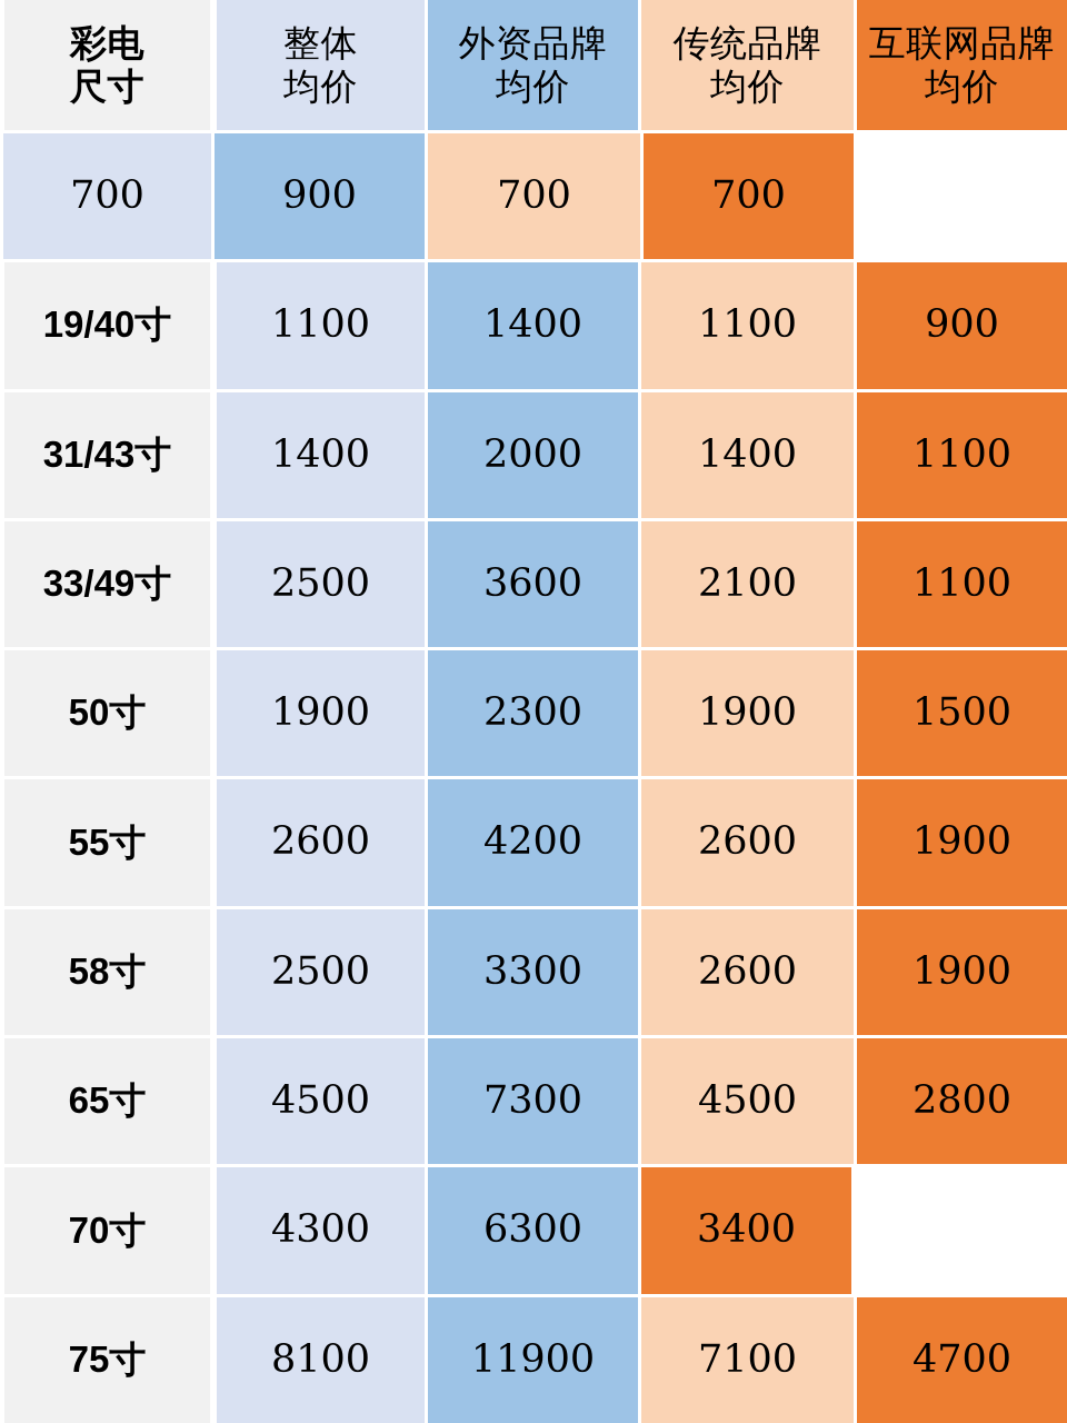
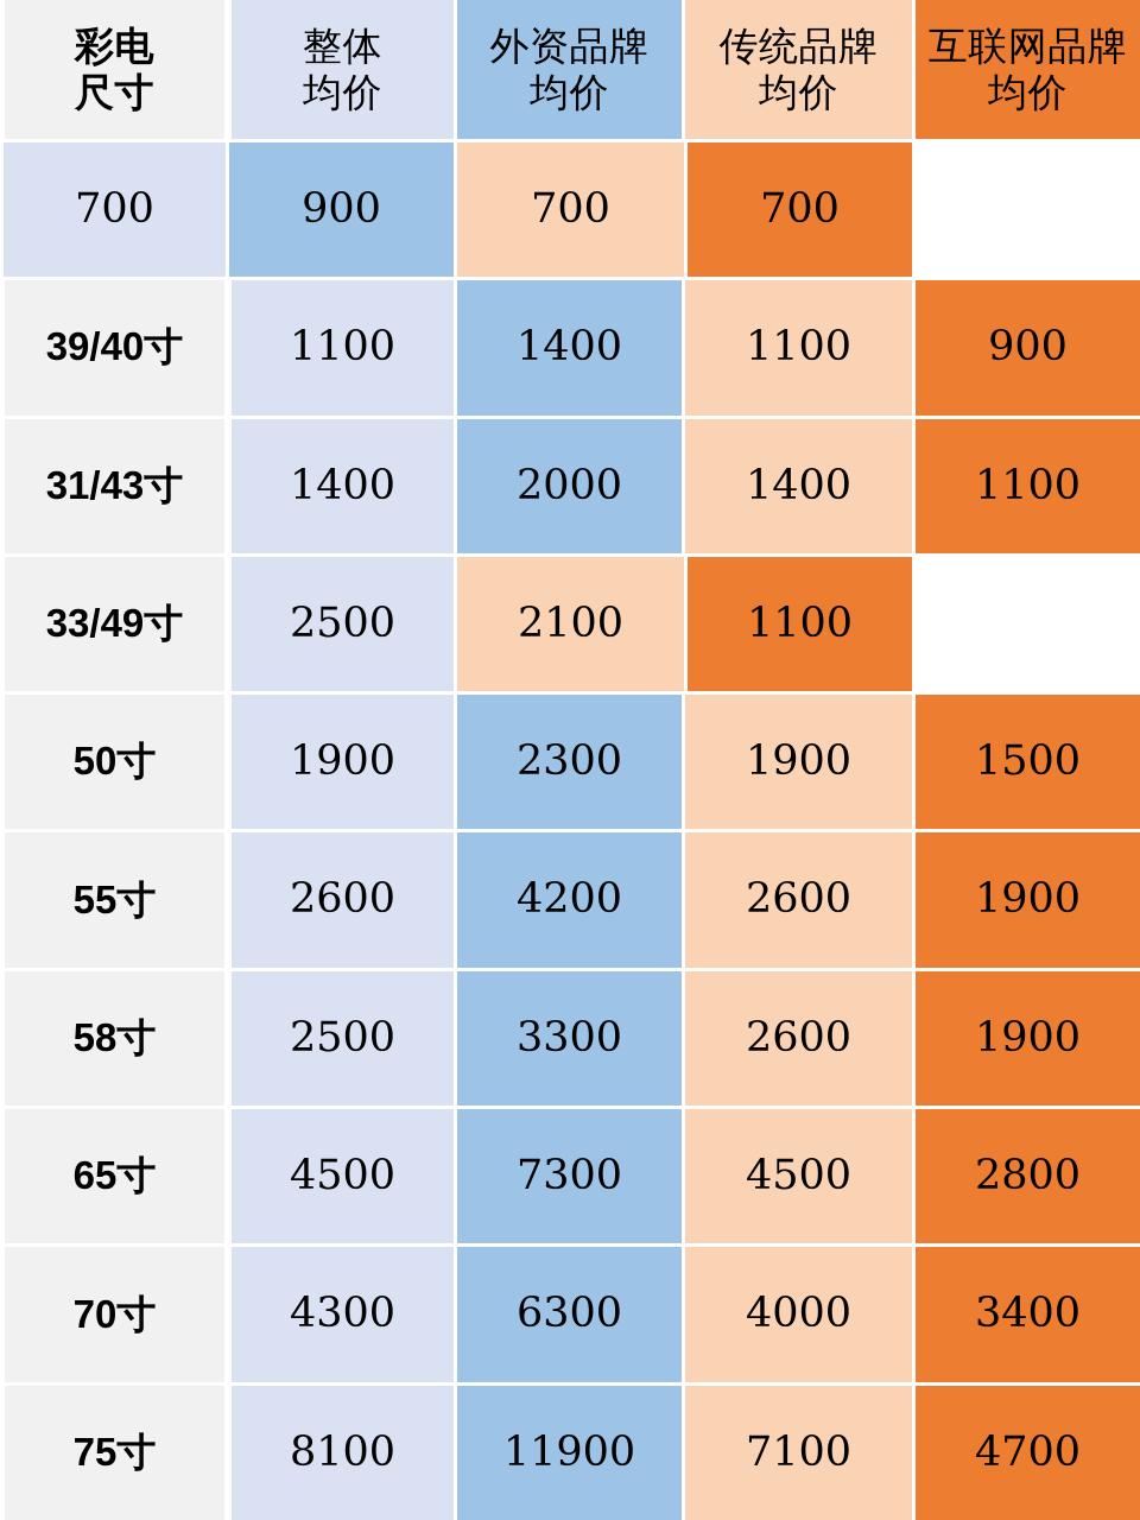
  彩电
  尺寸
  整体
  均价
  外资品牌
  均价
  传统品牌
  均价
  互联网品牌
  均价
  700
  900
  700
  700
- 19/40寸
+ 39/40寸
  1100
  1400
  1100
  900
  31/43寸
  1400
  2000
  1400
  1100
  33/49寸
  2500
- 3600
  2100
  1100
  50寸
  1900
  2300
  1900
  1500
  55寸
  2600
  4200
  2600
  1900
  58寸
  2500
  3300
  2600
  1900
  65寸
  4500
  7300
  4500
  2800
  70寸
  4300
  6300
+ 4000
  3400
  75寸
  8100
  11900
  7100
  4700
